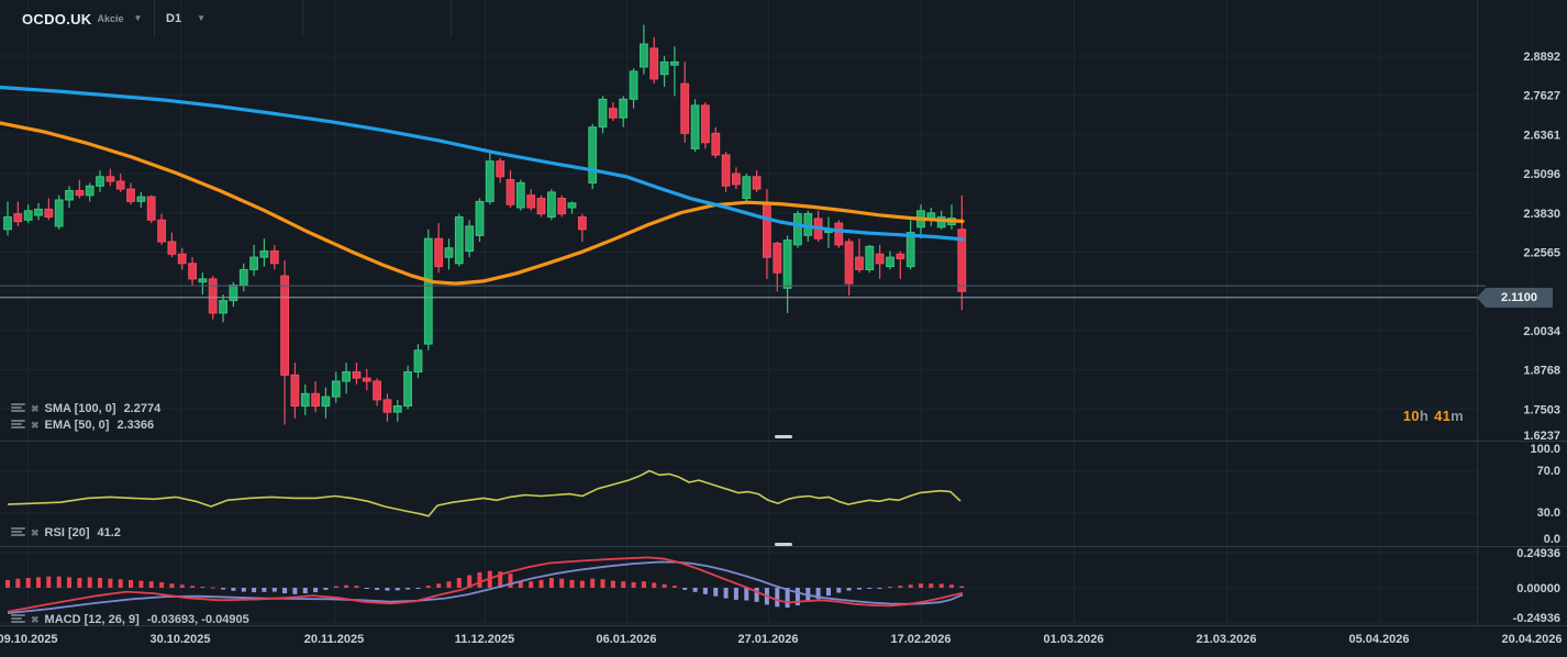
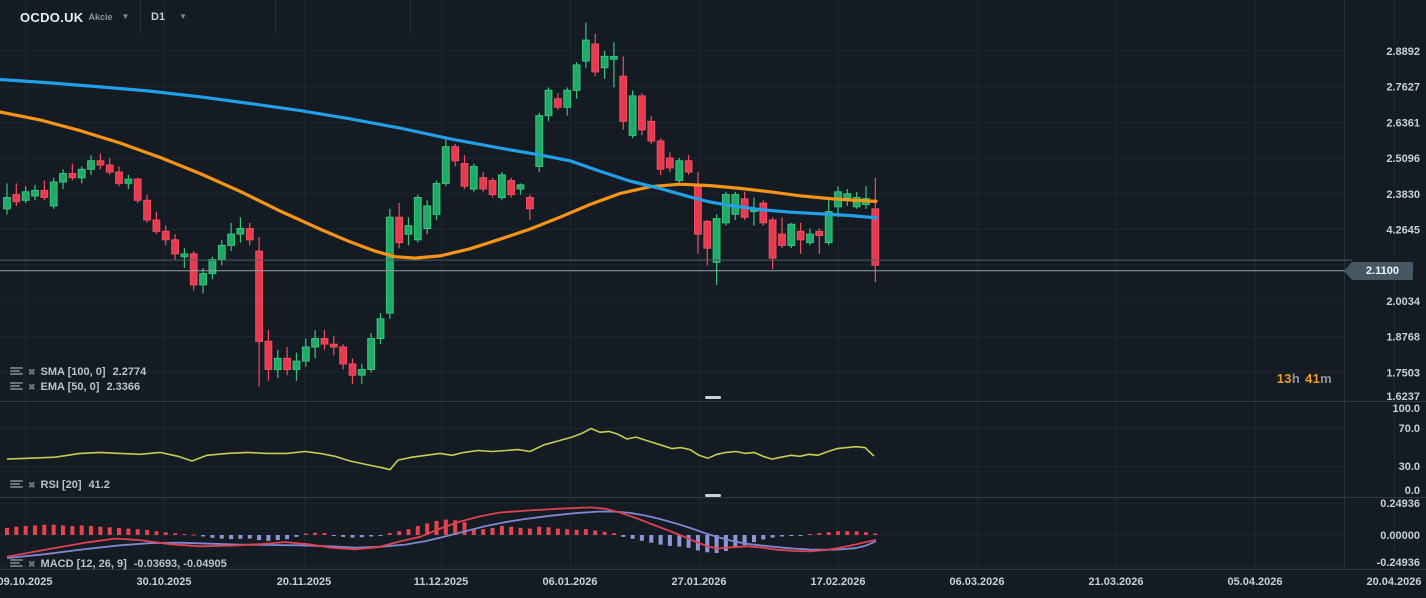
  2.8892
  2.7627
  2.6361
  2.5096
  2.3830
- 2.2565
+ 4.2645
  2.0034
  1.8768
  1.7503
  1.6237
  100.0
  70.0
  30.0
  0.0
  0.24936
  0.00000
  -0.24936
  09.10.2025
  30.10.2025
  20.11.2025
  11.12.2025
  06.01.2026
  27.01.2026
  17.02.2026
- 01.03.2026
+ 06.03.2026
  21.03.2026
  05.04.2026
  20.04.2026
  OCDO.UK
  Akcie
  ▼
  D1
  ▼
  ✖
  SMA [100, 0]
  2.2774
  ✖
  EMA [50, 0]
  2.3366
  ✖
  RSI [20]
  41.2
  ✖
  MACD [12, 26, 9]
  -0.03693, -0.04905
- 10h 41m
+ 13h 41m
  2.1100
